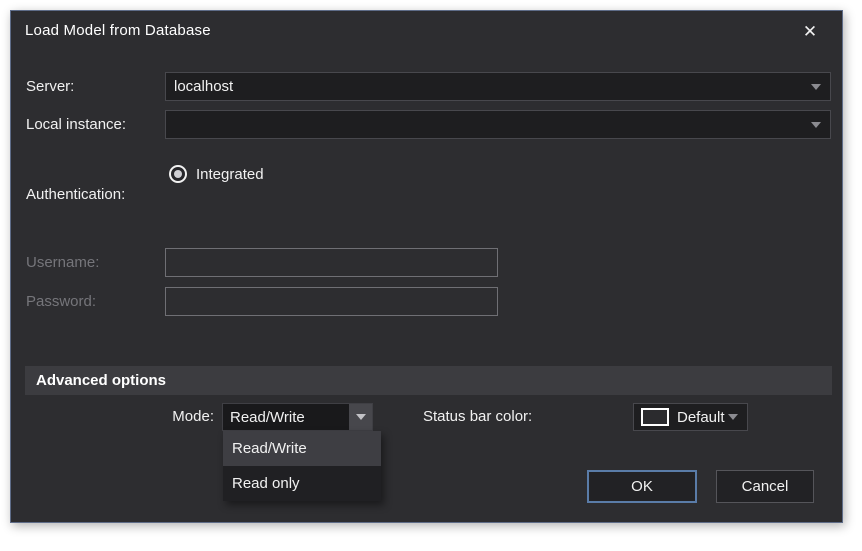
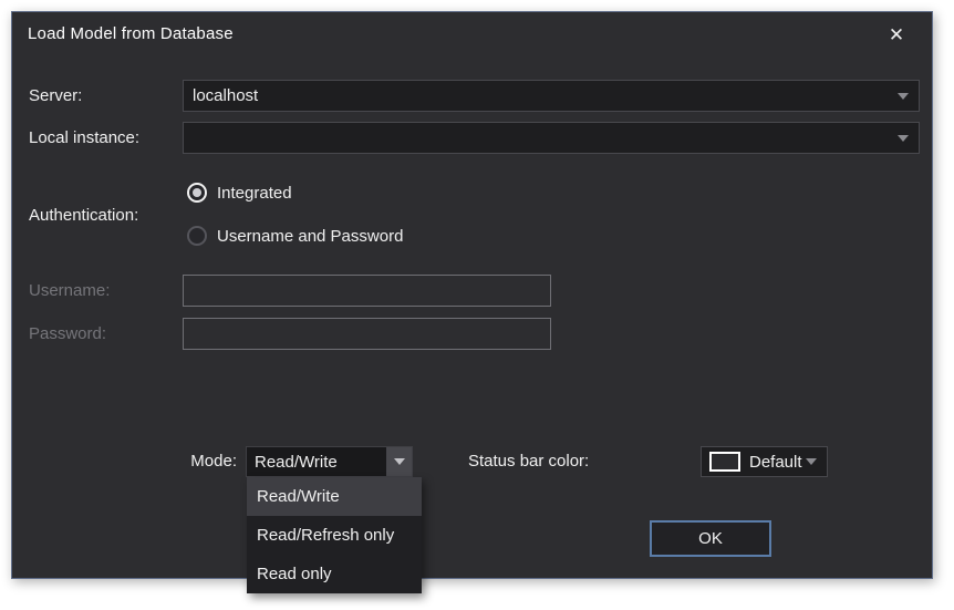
  Load Model from Database
  ✕
  Server:
  localhost
  Local instance:
  Authentication:
  Integrated
+ Username and Password
  Username:
  Password:
- Advanced options
  Mode:
  Read/Write
  Status bar color:
  Default
  Read/Write
+ Read/Refresh only
  Read only
  OK
- Cancel
